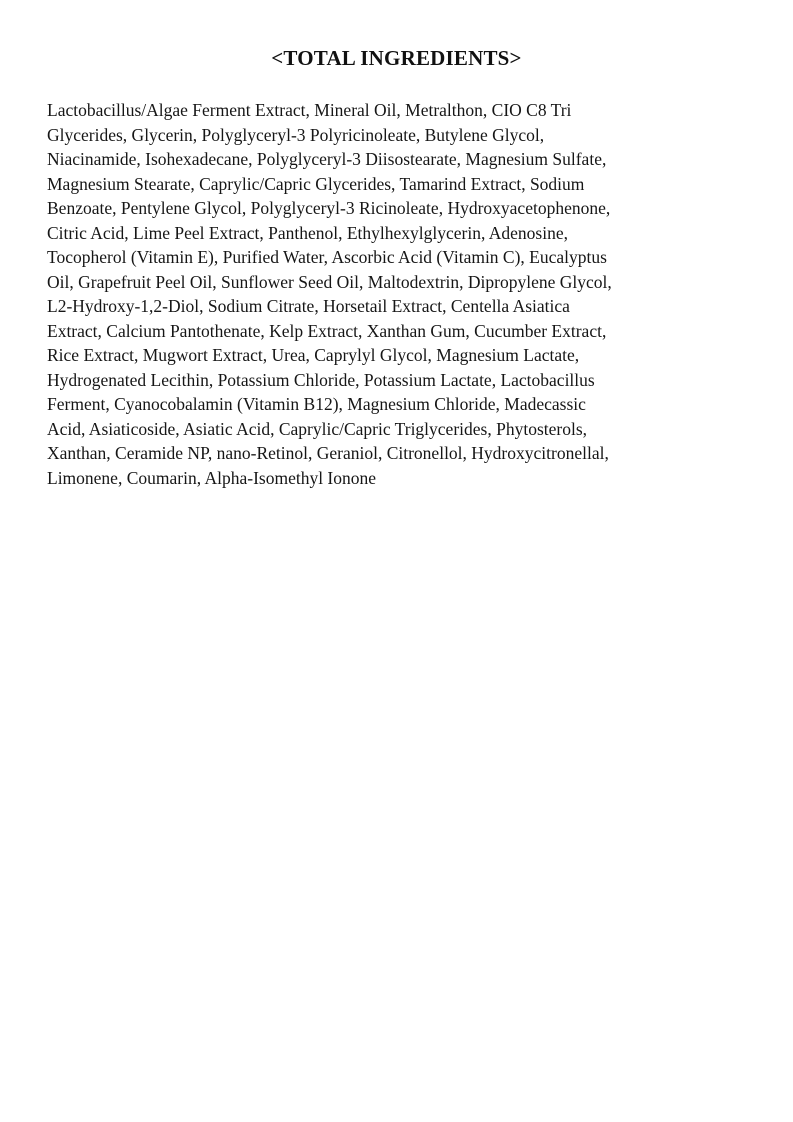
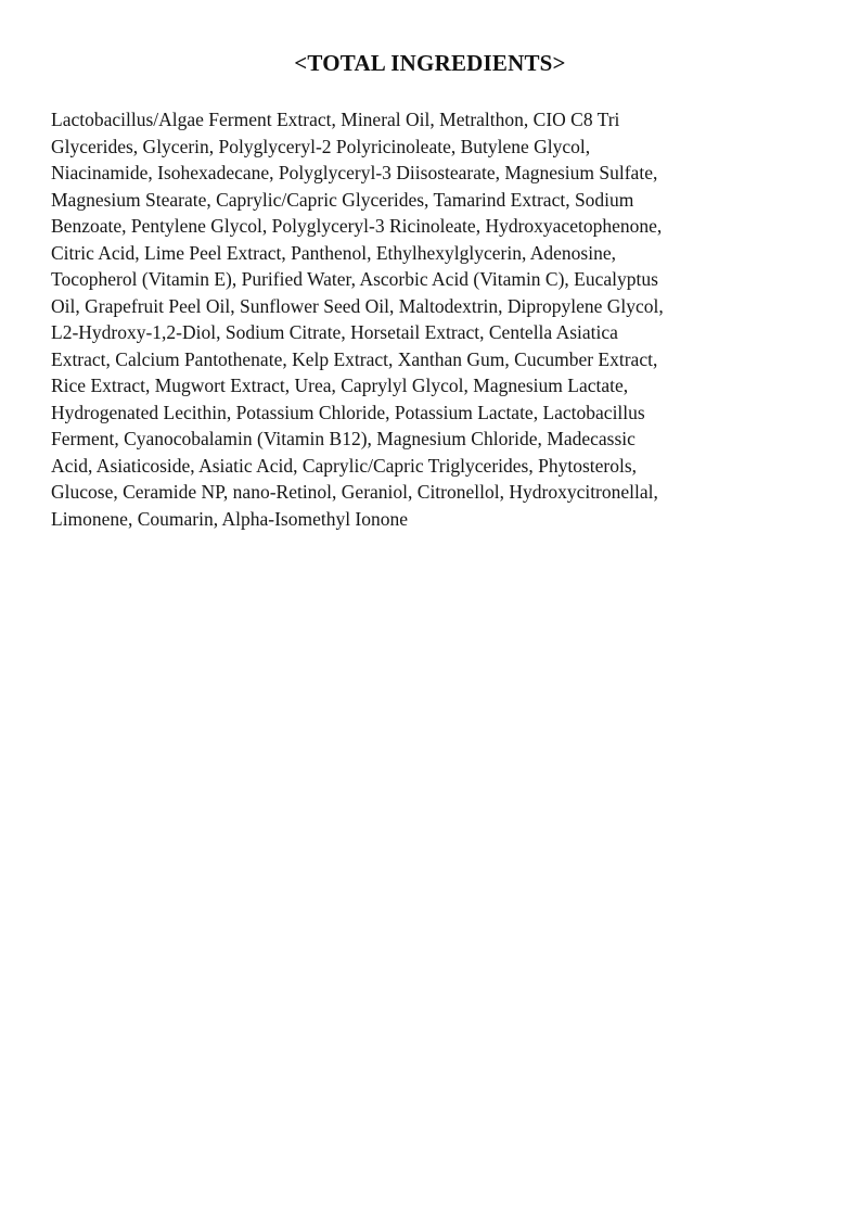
  <TOTAL INGREDIENTS>
  Lactobacillus/Algae Ferment Extract, Mineral Oil, Metralthon, CIO C8 Tri
- Glycerides, Glycerin, Polyglyceryl-3 Polyricinoleate, Butylene Glycol,
+ Glycerides, Glycerin, Polyglyceryl-2 Polyricinoleate, Butylene Glycol,
  Niacinamide, Isohexadecane, Polyglyceryl-3 Diisostearate, Magnesium Sulfate,
  Magnesium Stearate, Caprylic/Capric Glycerides, Tamarind Extract, Sodium
  Benzoate, Pentylene Glycol, Polyglyceryl-3 Ricinoleate, Hydroxyacetophenone,
  Citric Acid, Lime Peel Extract, Panthenol, Ethylhexylglycerin, Adenosine,
  Tocopherol (Vitamin E), Purified Water, Ascorbic Acid (Vitamin C), Eucalyptus
  Oil, Grapefruit Peel Oil, Sunflower Seed Oil, Maltodextrin, Dipropylene Glycol,
  L2-Hydroxy-1,2-Diol, Sodium Citrate, Horsetail Extract, Centella Asiatica
  Extract, Calcium Pantothenate, Kelp Extract, Xanthan Gum, Cucumber Extract,
  Rice Extract, Mugwort Extract, Urea, Caprylyl Glycol, Magnesium Lactate,
  Hydrogenated Lecithin, Potassium Chloride, Potassium Lactate, Lactobacillus
  Ferment, Cyanocobalamin (Vitamin B12), Magnesium Chloride, Madecassic
  Acid, Asiaticoside, Asiatic Acid, Caprylic/Capric Triglycerides, Phytosterols,
- Xanthan, Ceramide NP, nano-Retinol, Geraniol, Citronellol, Hydroxycitronellal,
+ Glucose, Ceramide NP, nano-Retinol, Geraniol, Citronellol, Hydroxycitronellal,
  Limonene, Coumarin, Alpha-Isomethyl Ionone
